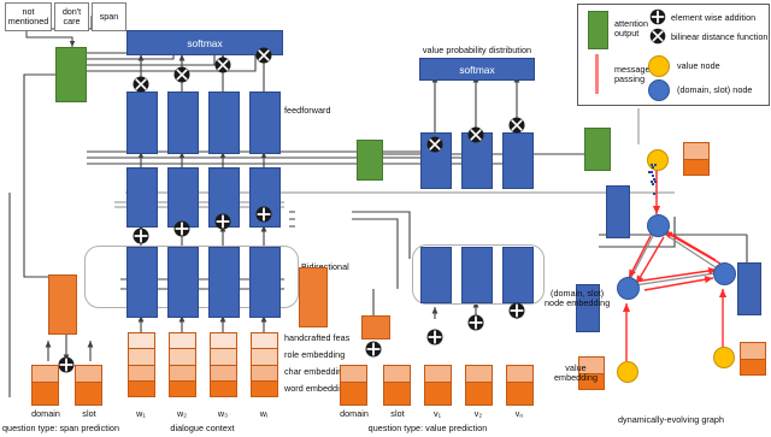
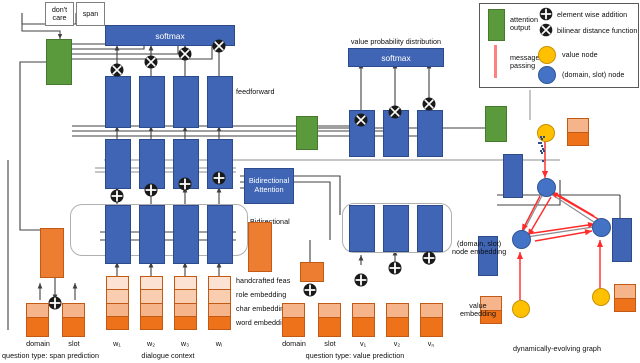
- not mentioned
  don't care
  span
  value probability distribution
  softmax
  softmax
  feedforward
+ Bidirectional Attention
  handcrafted feas
  role embedding
  char embeddi
  word embeddi
  domain
  slot
  w₁
  w₂
  w₃
  wₗ
  question type: span prediction
  dialogue context
  domain
  slot
  v₁
  v₂
  vₙ
  question type: value prediction
  (domain, slot)
  node embedding
  value
  embedding
  dynamically-evolving graph
  attention
  output
  messag
  passing
  element wise addition
  bilinear distance function
  value node
  (domain, slot) node
